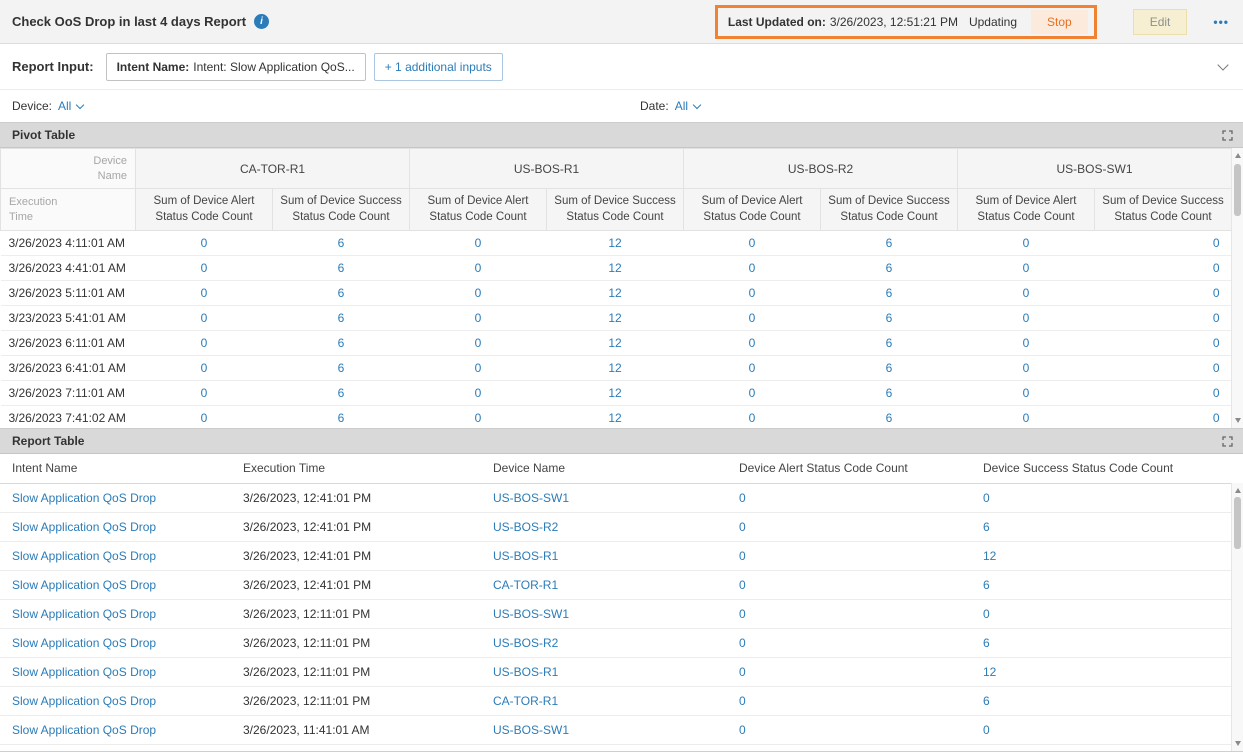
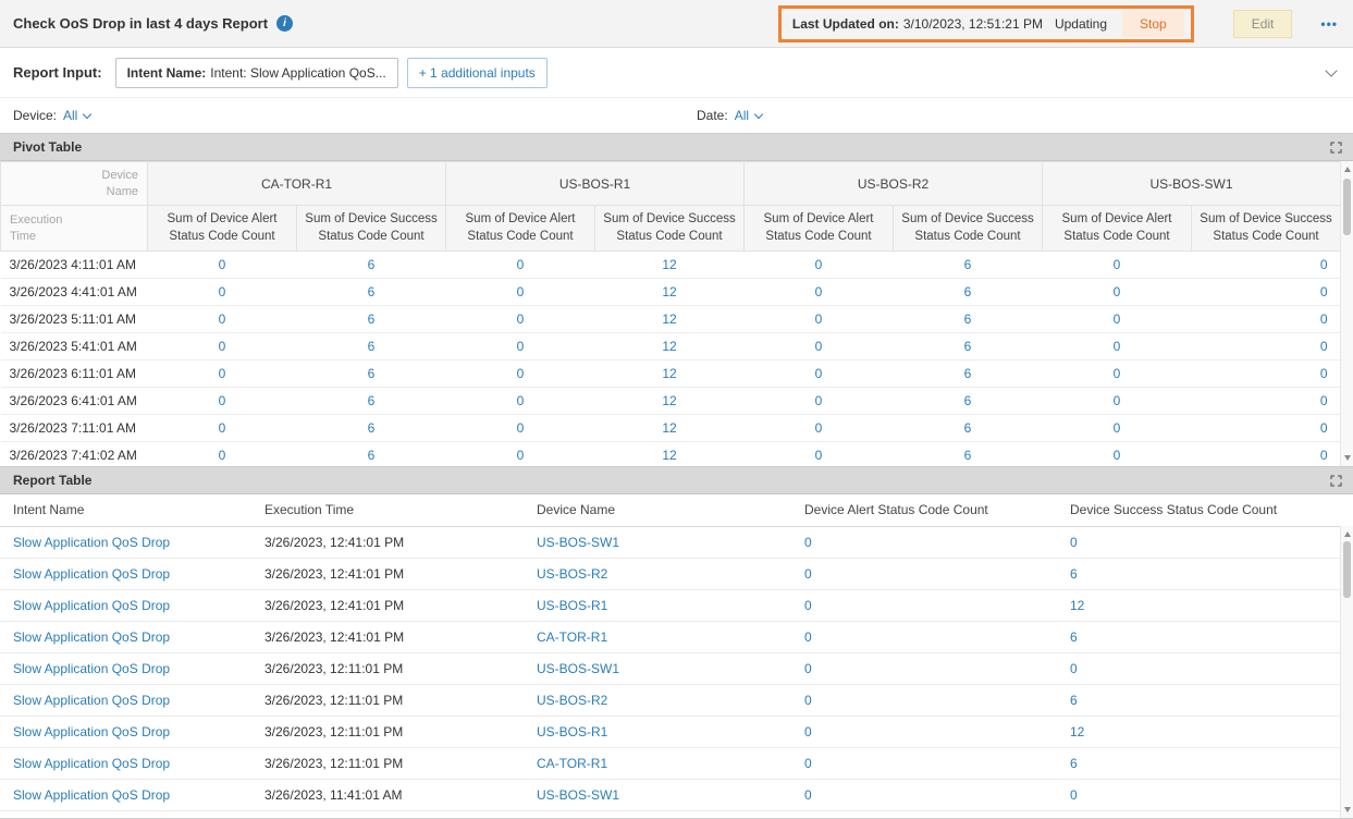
  Check OoS Drop in last 4 days Report
  i
  Last Updated on:
- 3/26/2023, 12:51:21 PM
+ 3/10/2023, 12:51:21 PM
  Updating
  Stop
  Edit
  •••
  Report Input:
  Intent Name:
  Intent: Slow Application QoS...
  + 1 additional inputs
  Device:
  All
  Date:
  All
  Pivot Table
  Device Name	CA-TOR-R1	US-BOS-R1	US-BOS-R2	US-BOS-SW1
  Execution Time	Sum of Device Alert Status Code Count	Sum of Device Success Status Code Count	Sum of Device Alert Status Code Count	Sum of Device Success Status Code Count	Sum of Device Alert Status Code Count	Sum of Device Success Status Code Count	Sum of Device Alert Status Code Count	Sum of Device Success Status Code Count
  3/26/2023 4:11:01 AM	0	6	0	12	0	6	0	0
  3/26/2023 4:41:01 AM	0	6	0	12	0	6	0	0
  3/26/2023 5:11:01 AM	0	6	0	12	0	6	0	0
- 3/23/2023 5:41:01 AM	0	6	0	12	0	6	0	0
+ 3/26/2023 5:41:01 AM	0	6	0	12	0	6	0	0
  3/26/2023 6:11:01 AM	0	6	0	12	0	6	0	0
  3/26/2023 6:41:01 AM	0	6	0	12	0	6	0	0
  3/26/2023 7:11:01 AM	0	6	0	12	0	6	0	0
  3/26/2023 7:41:02 AM	0	6	0	12	0	6	0	0
  Report Table
  Intent Name	Execution Time	Device Name	Device Alert Status Code Count	Device Success Status Code Count
  Slow Application QoS Drop	3/26/2023, 12:41:01 PM	US-BOS-SW1	0	0
  Slow Application QoS Drop	3/26/2023, 12:41:01 PM	US-BOS-R2	0	6
  Slow Application QoS Drop	3/26/2023, 12:41:01 PM	US-BOS-R1	0	12
  Slow Application QoS Drop	3/26/2023, 12:41:01 PM	CA-TOR-R1	0	6
  Slow Application QoS Drop	3/26/2023, 12:11:01 PM	US-BOS-SW1	0	0
  Slow Application QoS Drop	3/26/2023, 12:11:01 PM	US-BOS-R2	0	6
  Slow Application QoS Drop	3/26/2023, 12:11:01 PM	US-BOS-R1	0	12
  Slow Application QoS Drop	3/26/2023, 12:11:01 PM	CA-TOR-R1	0	6
  Slow Application QoS Drop	3/26/2023, 11:41:01 AM	US-BOS-SW1	0	0
